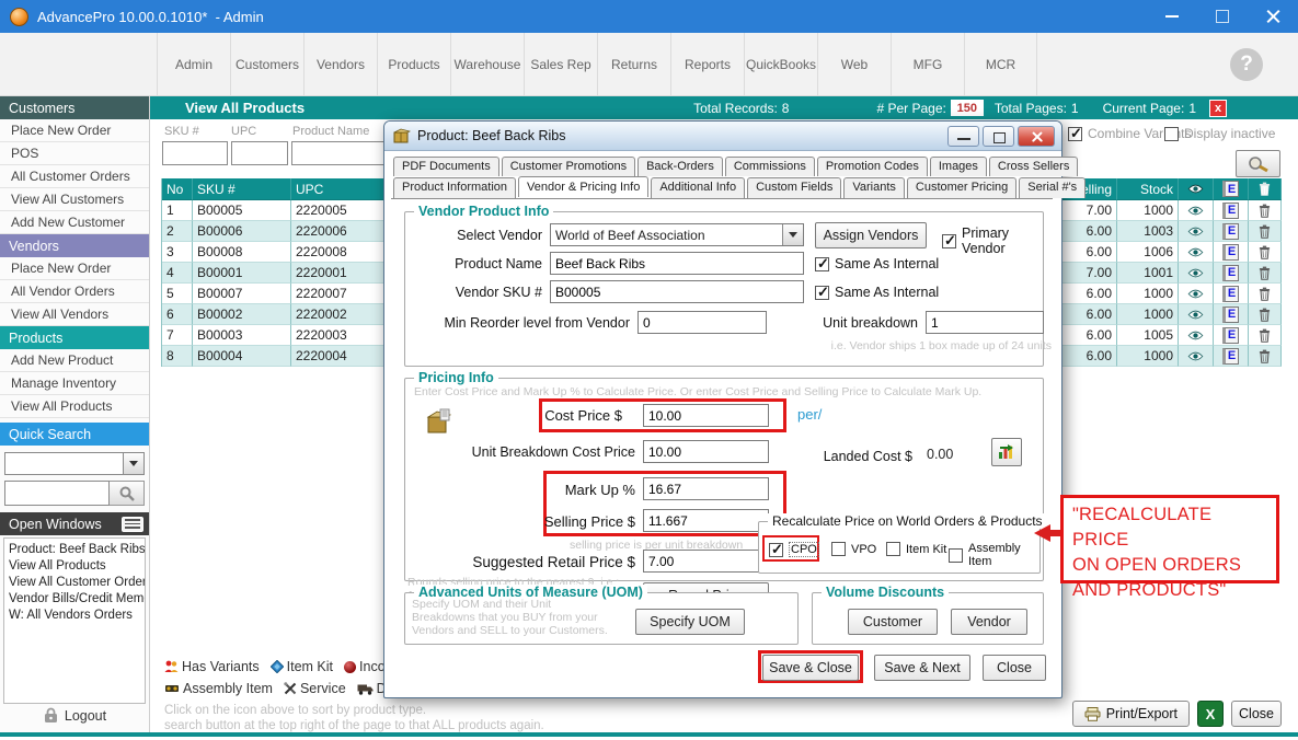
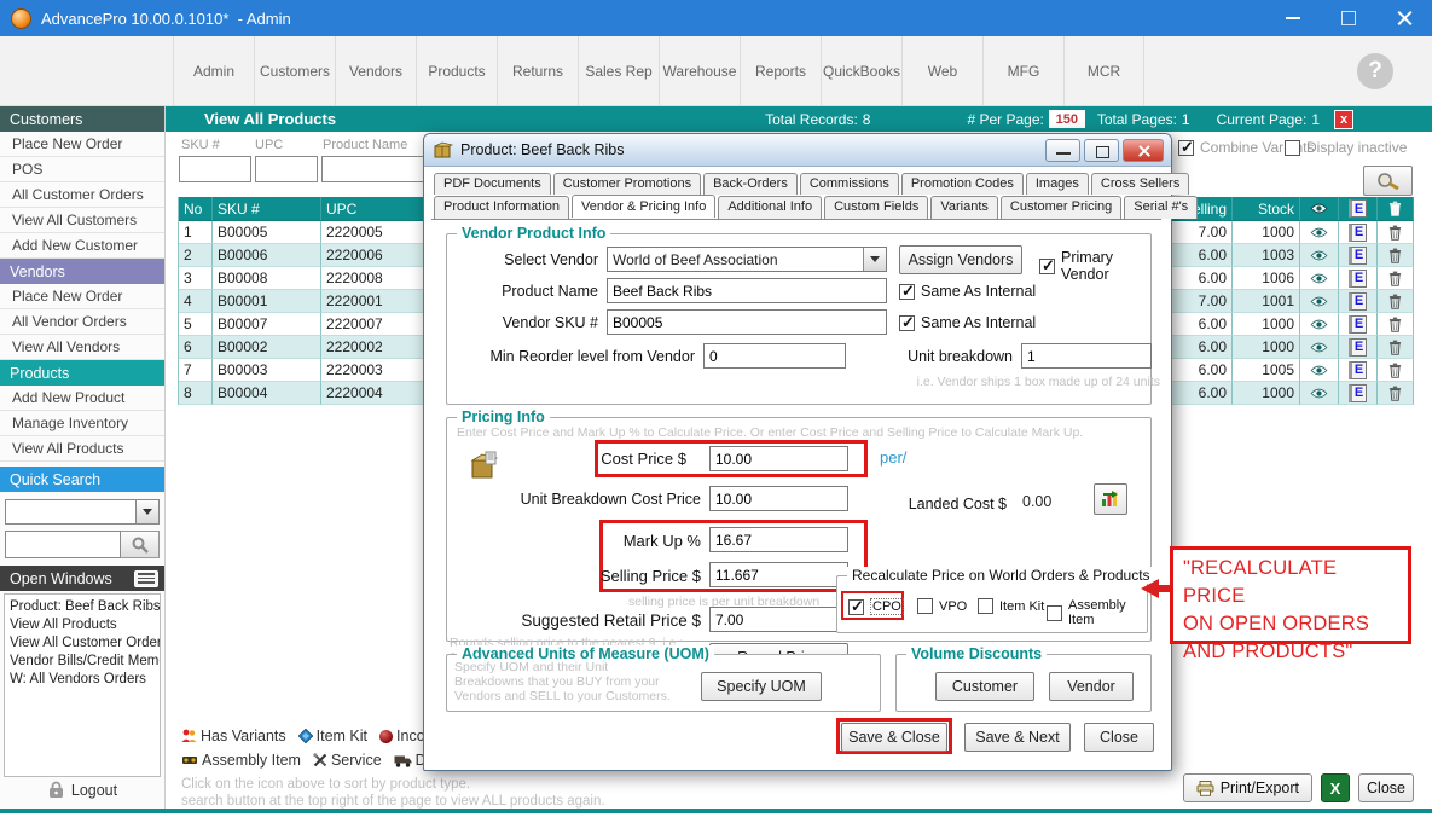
  AdvancePro 10.00.0.1010* - Admin
  Admin
  Customers
  Vendors
  Products
- Warehouse
+ Returns
  Sales Rep
- Returns
+ Warehouse
  Reports
  QuickBooks
  Web
  MFG
  MCR
  ?
  Customers
  Place New Order
  POS
  All Customer Orders
  View All Customers
  Add New Customer
  Vendors
  Place New Order
  All Vendor Orders
  View All Vendors
  Products
  Add New Product
  Manage Inventory
  View All Products
  Quick Search
  Open Windows
  Product: Beef Back Ribs
  View All Products
  View All Customer Order
  Vendor Bills/Credit Mem
  W: All Vendors Orders
  Logout
  View All Products
  Total Records:
  8
  # Per Page:
  150
  Total Pages:
  1
  Current Page:
  1
  x
  SKU #
  UPC
  Product Name
  Combine Varts
  Display inactive
  No
  SKU #
  UPC
  lling
  Stock
  1
  B00005
  2220005
  7.00
  1000
  2
  B00006
  2220006
  6.00
  1003
  3
  B00008
  2220008
  6.00
  1006
  4
  B00001
  2220001
  7.00
  1001
  5
  B00007
  2220007
  6.00
  1000
  6
  B00002
  2220002
  6.00
  1000
  7
  B00003
  2220003
  6.00
  1005
  8
  B00004
  2220004
  6.00
  1000
  Has Variants
  Item Kit
  Assembly Item
  Service
  Click on the icon above to sort by product type.
- search button at the top right of the page to that ALL products again.
+ search button at the top right of the page to view ALL products again.
  Print/Export
  Close
  Product: Beef Back Ribs
  PDF Documents
  Customer Promotions
  Back-Orders
  Commissions
  Promotion Codes
  Images
  Cross Sellers
  Product Information
  Vendor & Pricing Info
  Additional Info
  Custom Fields
  Variants
  Customer Pricing
  Serial #'s
  Vendor Product Info
  Select Vendor
  World of Beef Association
  Assign Vendors
  Primary Vendor
  Product Name
  Beef Back Ribs
  Same As Internal
  Vendor SKU #
  B00005
  Same As Internal
  Min Reorder level from Vendor
  0
  Unit breakdown
  1
  i.e. Vendor ships 1 box made up of 24 units
  Pricing Info
  Enter Cost Price and Mark Up % to Calculate Price. Or enter Cost Price and Selling Price to Calculate Mark Up.
  Cost Price $
  10.00
  per/
  Unit Breakdown Cost Price
  10.00
  Landed Cost $
  0.00
  Mark Up %
  16.67
  Selling Price $
  11.667
  selling price is per unit breakdown
  Suggested Retail Price $
  7.00
  Rounds selling price to the nearest 9. i.e.:
  Recalculate Price on World Orders & Products
  CPO
  VPO
  Item Kit
  Assembly Item
  Advanced Units of Measure (UOM)
  Specify UOM and their Unit
  Breakdowns that you BUY from your
  Vendors and SELL to your Customers.
  Specify UOM
  Volume Discounts
  Customer
  Vendor
  Save & Close
  Save & Next
  Close
  "RECALCULATE PRICE
  ON OPEN ORDERS
  AND PRODUCTS"
